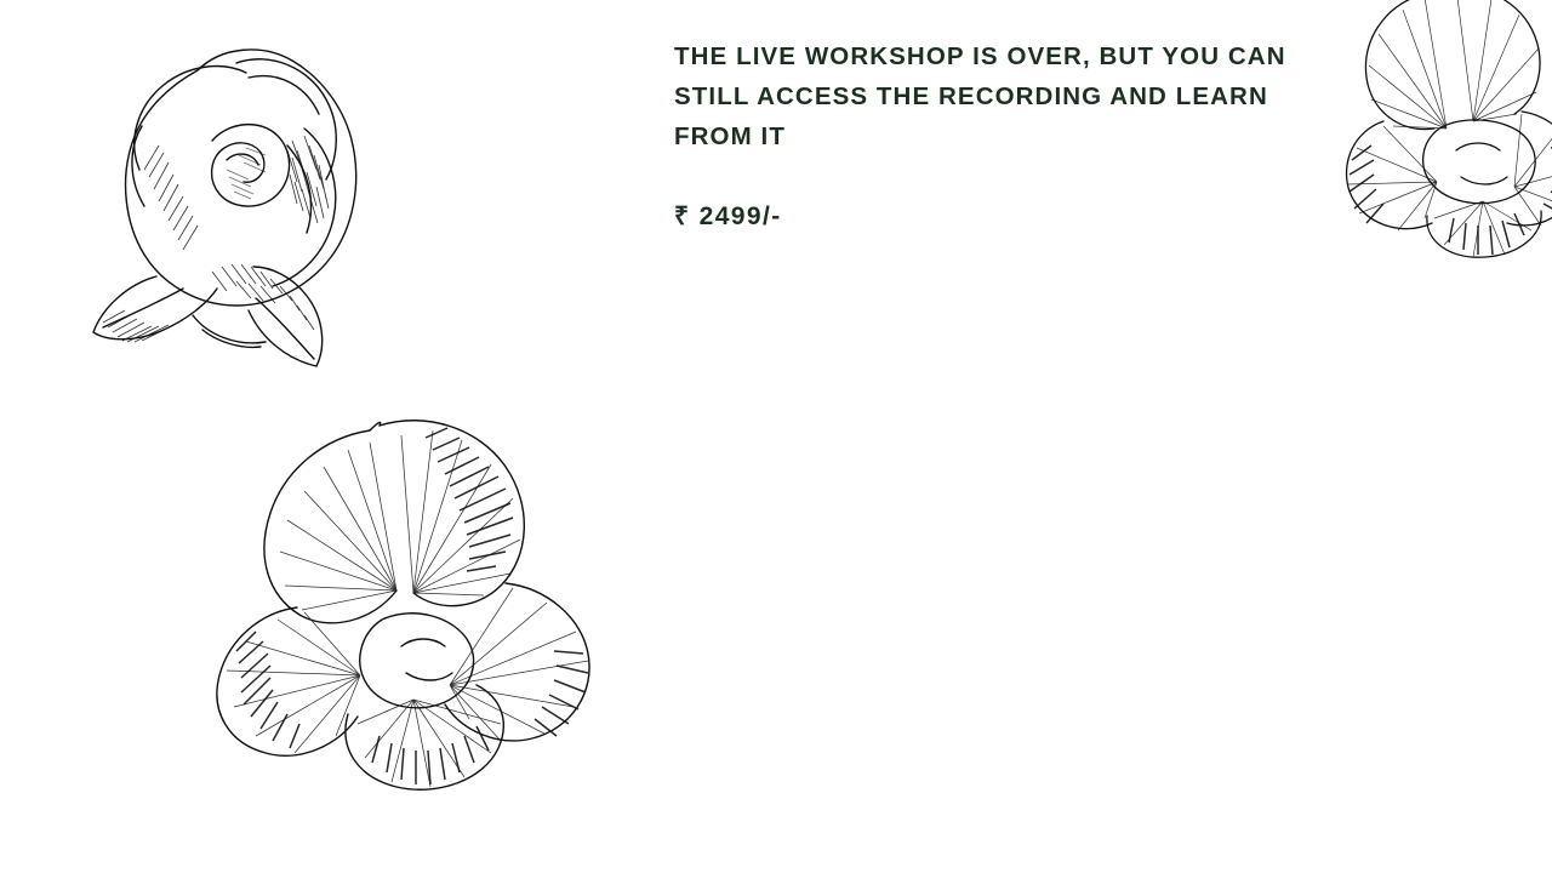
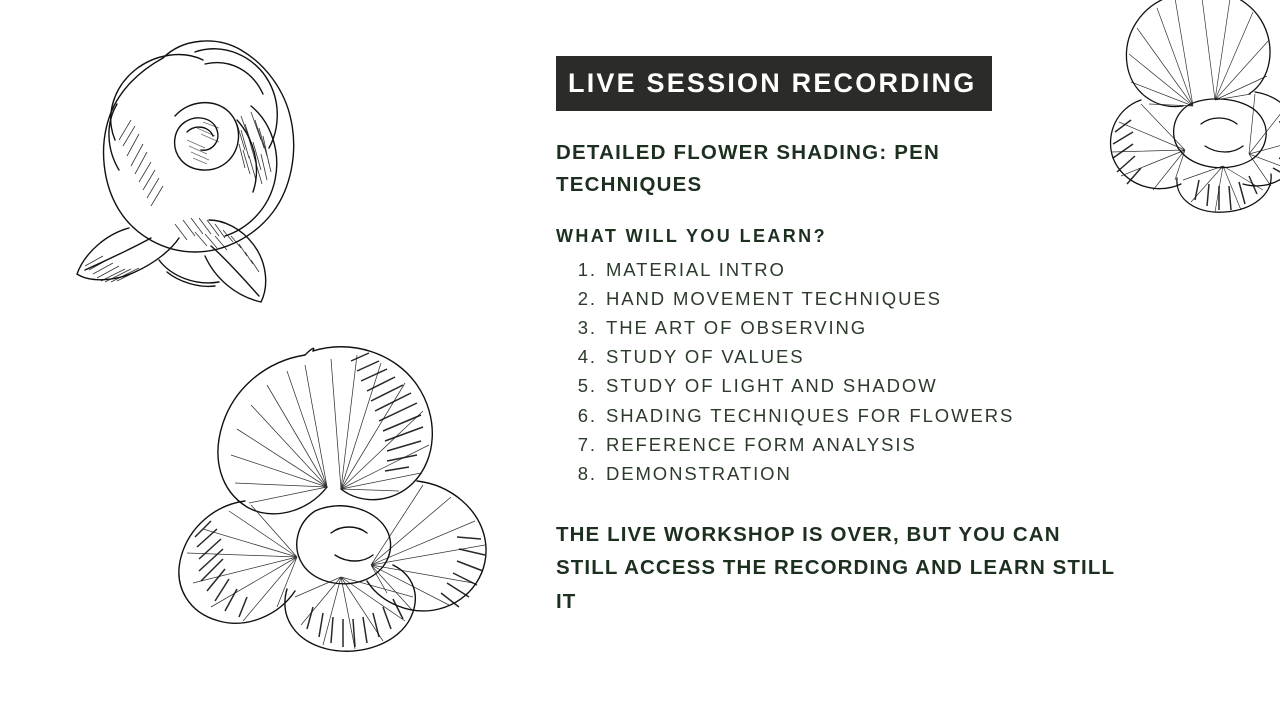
+ LIVE SESSION RECORDING
+ DETAILED FLOWER SHADING: PEN TECHNIQUES
+ WHAT WILL YOU LEARN?
+ MATERIAL INTRO
+ HAND MOVEMENT TECHNIQUES
+ THE ART OF OBSERVING
+ STUDY OF VALUES
+ STUDY OF LIGHT AND SHADOW
+ SHADING TECHNIQUES FOR FLOWERS
+ REFERENCE FORM ANALYSIS
+ DEMONSTRATION
- THE LIVE WORKSHOP IS OVER, BUT YOU CAN STILL ACCESS THE RECORDING AND LEARN FROM IT
+ THE LIVE WORKSHOP IS OVER, BUT YOU CAN STILL ACCESS THE RECORDING AND LEARN STILL IT
- ₹ 2499/-
